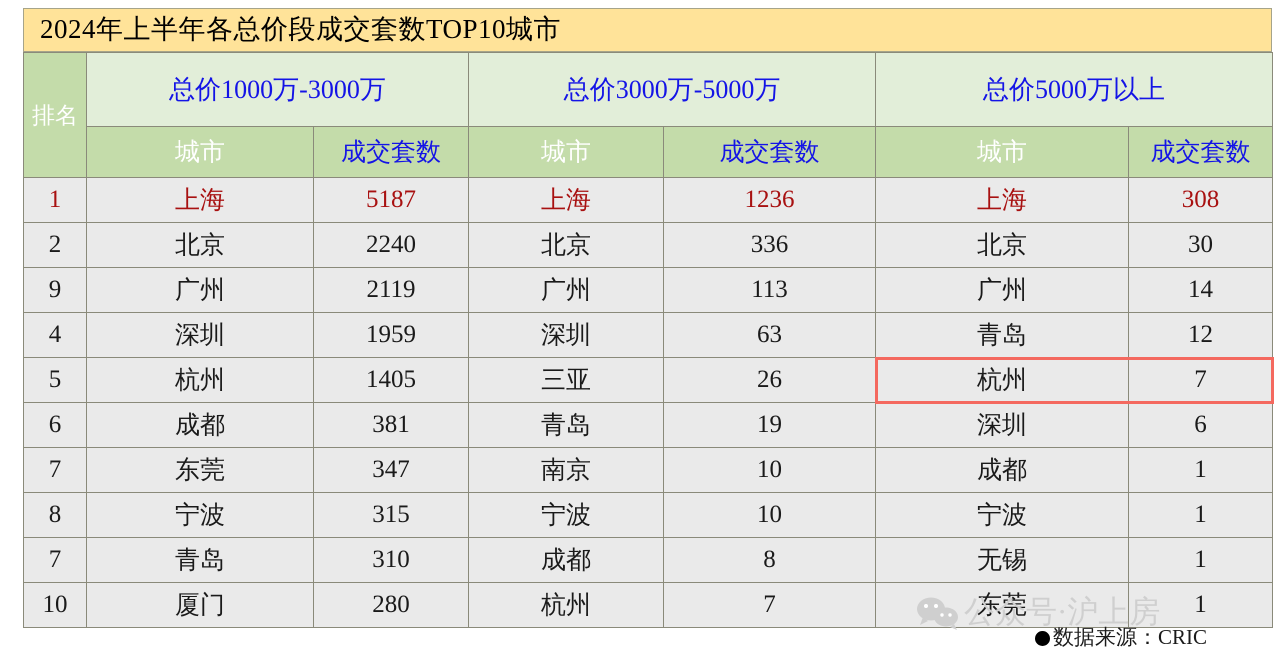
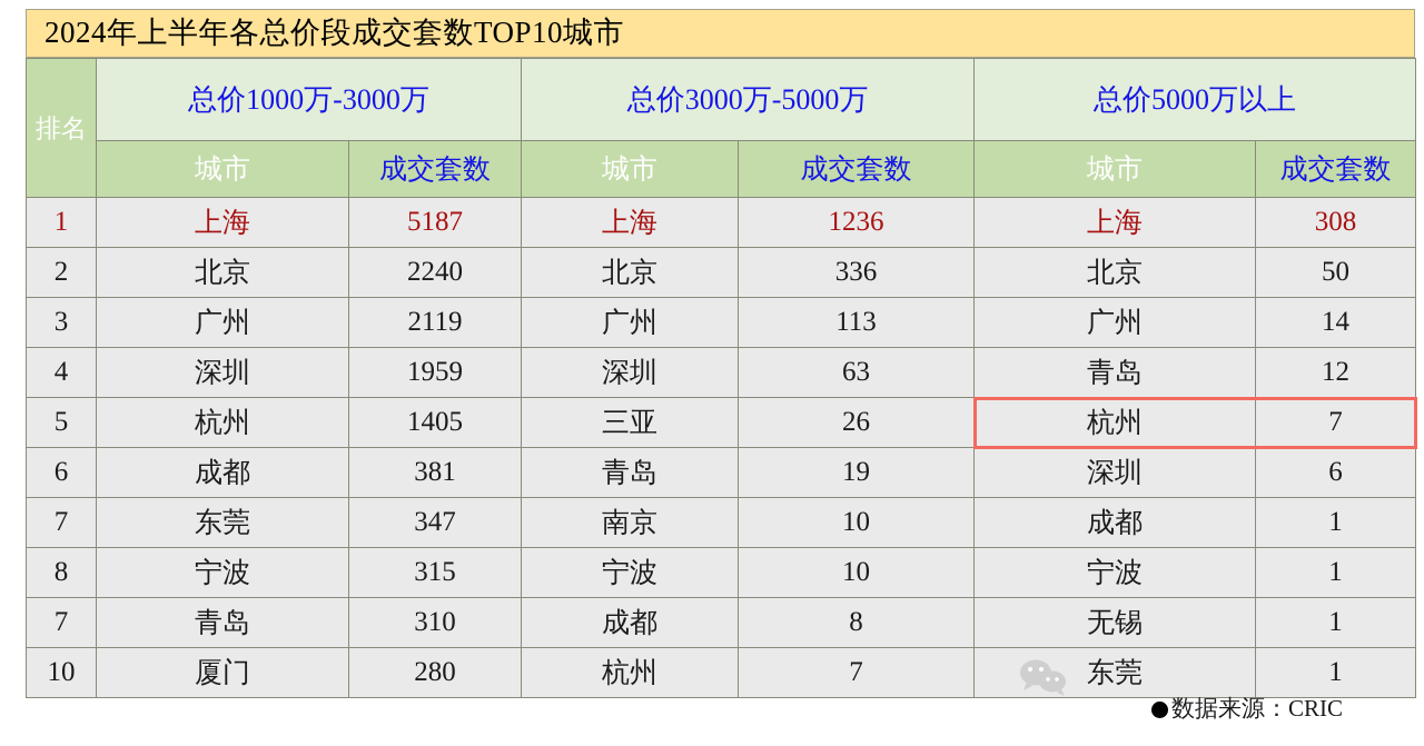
  2024年上半年各总价段成交套数TOP10城市
  排名	总价1000万-3000万	总价3000万-5000万	总价5000万以上
  城市	成交套数	城市	成交套数	城市	成交套数
  1	上海	5187	上海	1236	上海	308
- 2	北京	2240	北京	336	北京	30
+ 2	北京	2240	北京	336	北京	50
- 9	广州	2119	广州	113	广州	14
+ 3	广州	2119	广州	113	广州	14
  4	深圳	1959	深圳	63	青岛	12
  5	杭州	1405	三亚	26	杭州	7
  6	成都	381	青岛	19	深圳	6
  7	东莞	347	南京	10	成都	1
  8	宁波	315	宁波	10	宁波	1
  7	青岛	310	成都	8	无锡	1
  10	厦门	280	杭州	7	东莞	1
- 公众号·沪上房
  数据来源：CRIC
